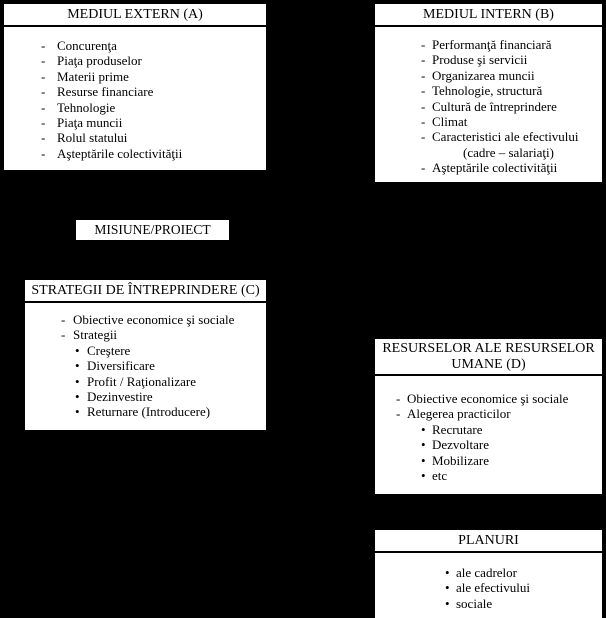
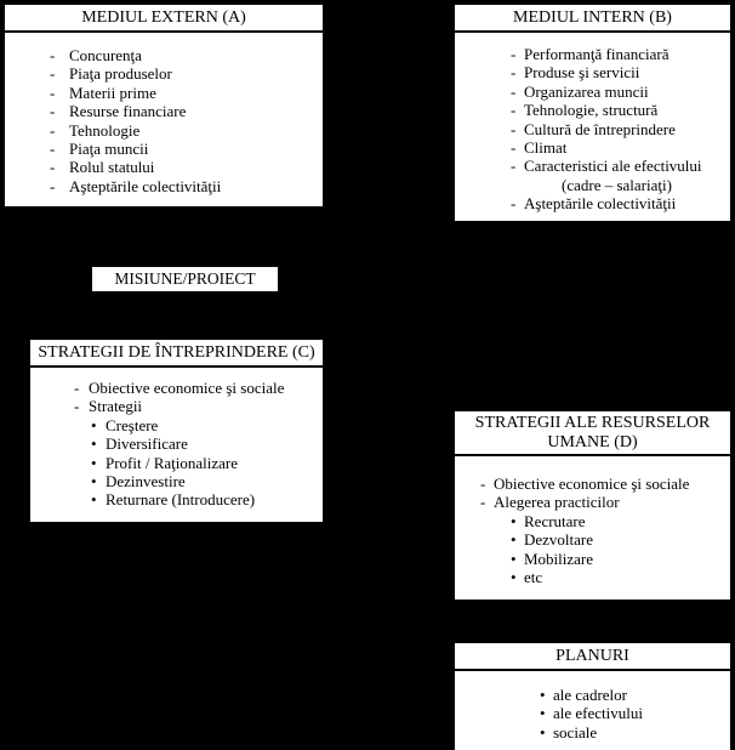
  MEDIUL EXTERN (A)
  -
  Concurenţa
  -
  Piaţa produselor
  -
  Materii prime
  -
  Resurse financiare
  -
  Tehnologie
  -
  Piaţa muncii
  -
  Rolul statului
  -
  Aşteptările colectivităţii
  MEDIUL INTERN (B)
  -
  Performanţă financiară
  -
  Produse şi servicii
  -
  Organizarea muncii
  -
  Tehnologie, structură
  -
  Cultură de întreprindere
  -
  Climat
  -
  Caracteristici ale efectivului
  (cadre – salariaţi)
  -
  Aşteptările colectivităţii
  MISIUNE/PROIECT
  STRATEGII DE ÎNTREPRINDERE (C)
  -
  Obiective economice şi sociale
  -
  Strategii
  •
  Creştere
  •
  Diversificare
  •
  Profit / Raţionalizare
  •
  Dezinvestire
  •
  Returnare (Introducere)
- RESURSELOR ALE RESURSELOR UMANE (D)
+ STRATEGII ALE RESURSELOR UMANE (D)
  -
  Obiective economice şi sociale
  -
  Alegerea practicilor
  •
  Recrutare
  •
  Dezvoltare
  •
  Mobilizare
  •
  etc
  PLANURI
  •
  ale cadrelor
  •
  ale efectivului
  •
  sociale
